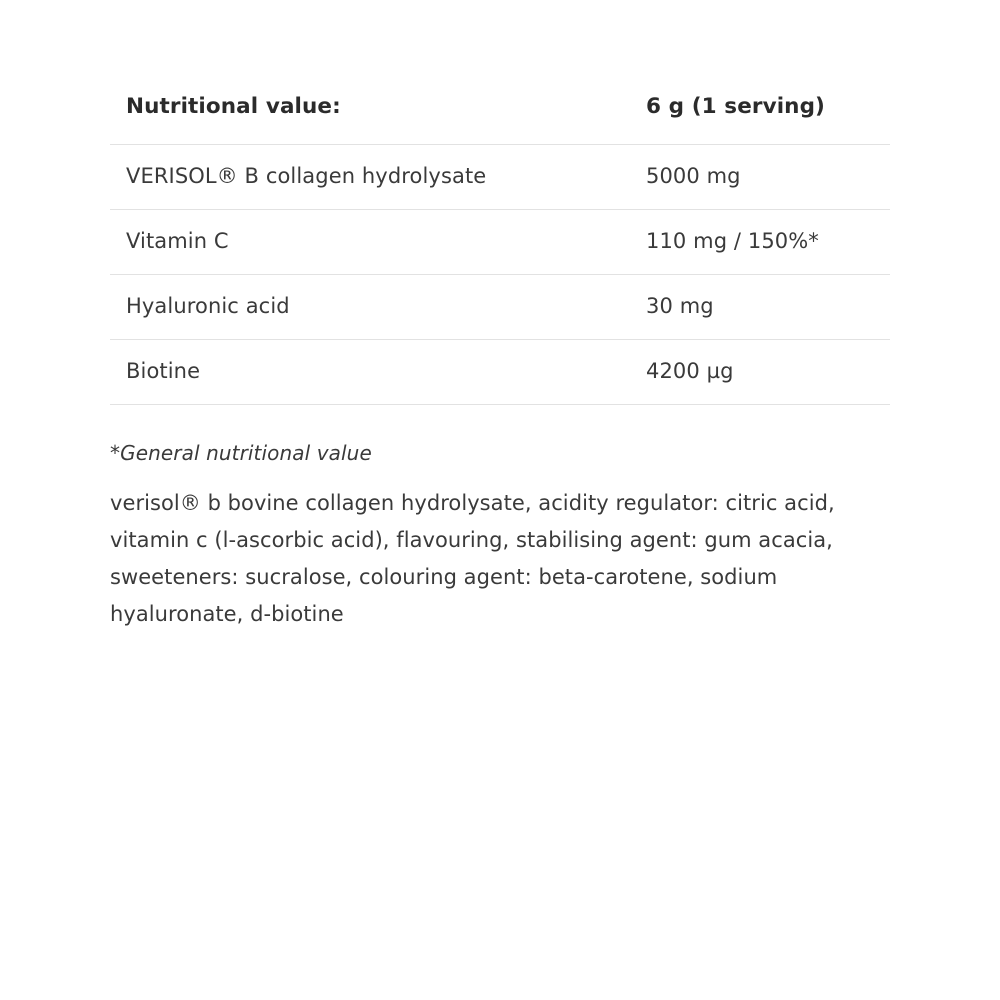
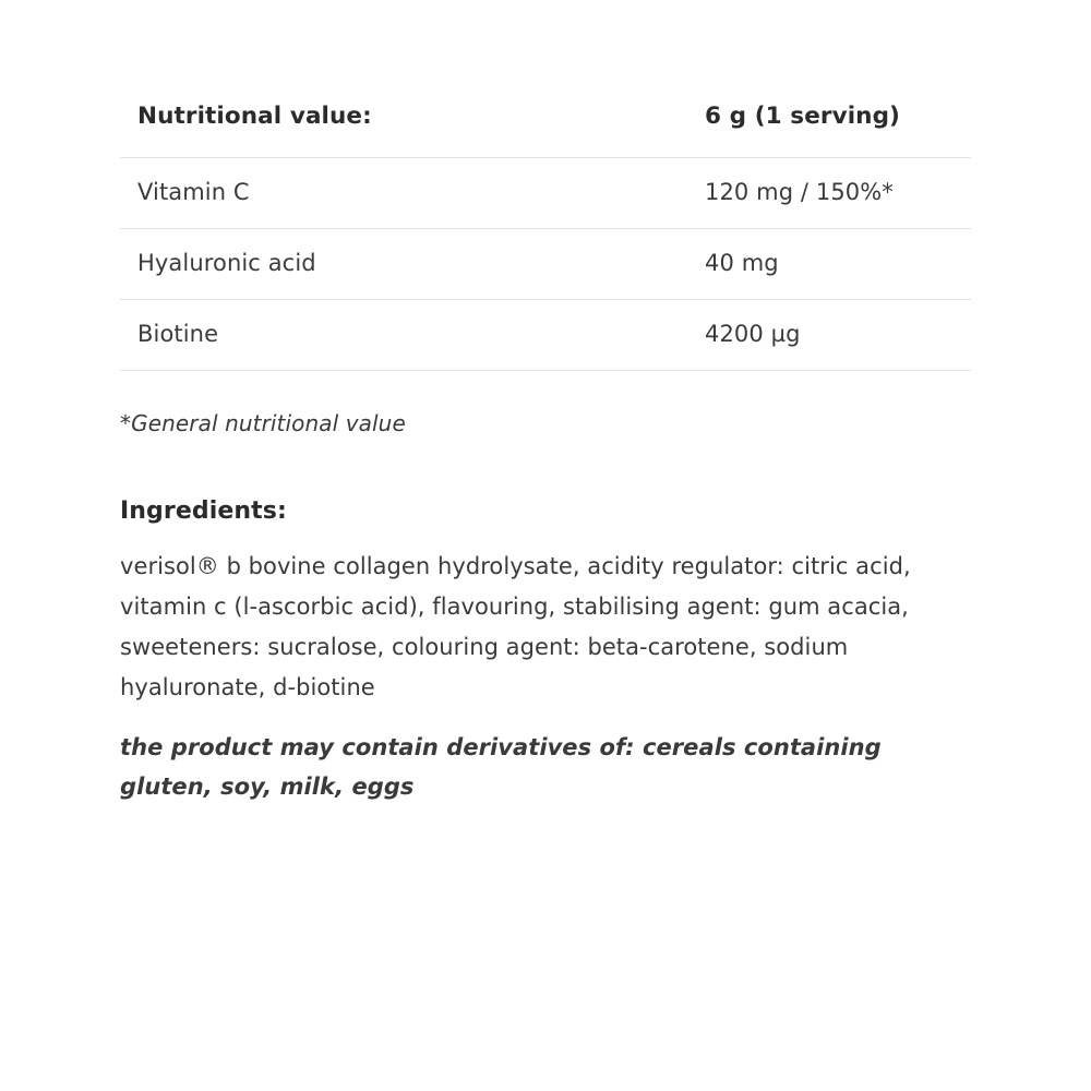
  Nutritional value:	6 g (1 serving)
- VERISOL® B collagen hydrolysate	5000 mg
- Vitamin C	110 mg / 150%*
+ Vitamin C	120 mg / 150%*
- Hyaluronic acid	30 mg
+ Hyaluronic acid	40 mg
  Biotine	4200 µg
  *General nutritional value
+ Ingredients:
  verisol® b bovine collagen hydrolysate, acidity regulator: citric acid, vitamin c (l-ascorbic acid), flavouring, stabilising agent: gum acacia, sweeteners: sucralose, colouring agent: beta-carotene, sodium hyaluronate, d-biotine
+ the product may contain derivatives of: cereals containing gluten, soy, milk, eggs
